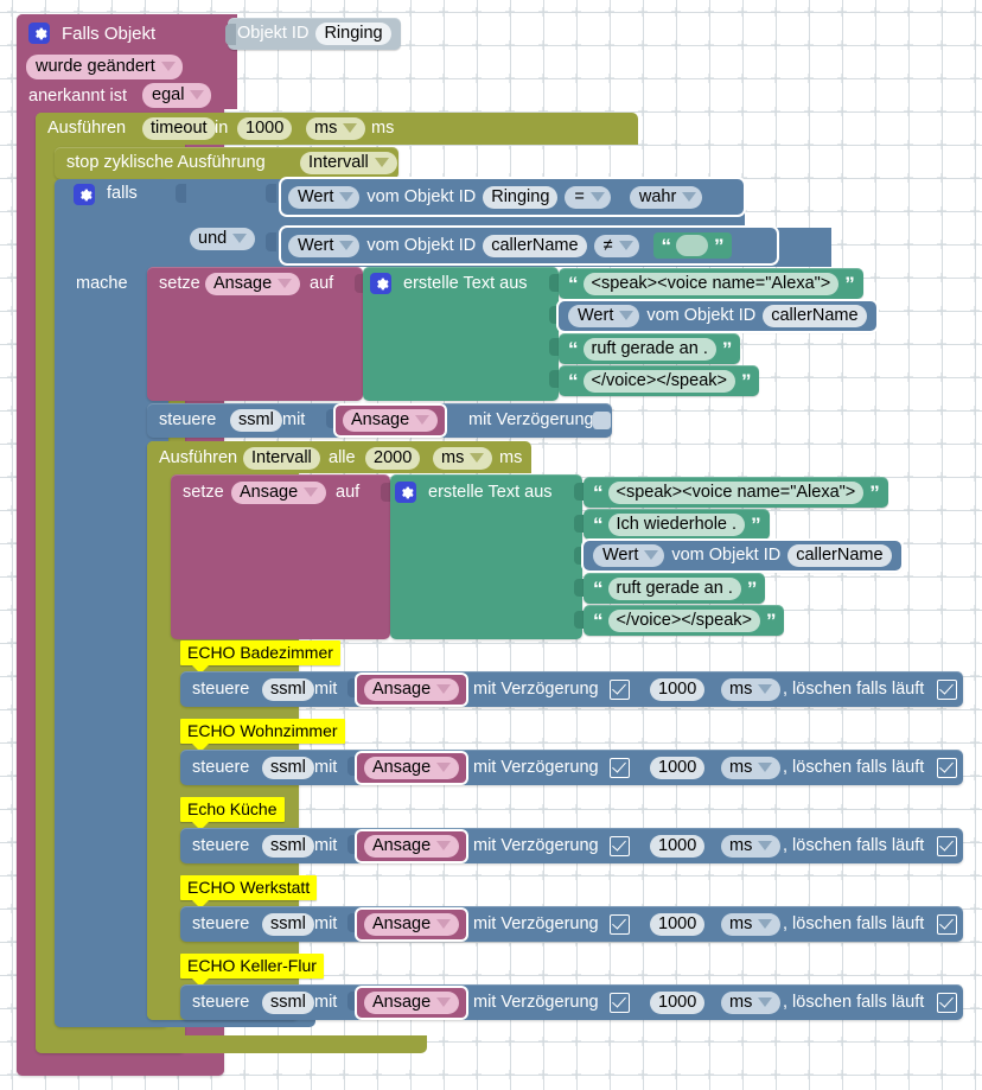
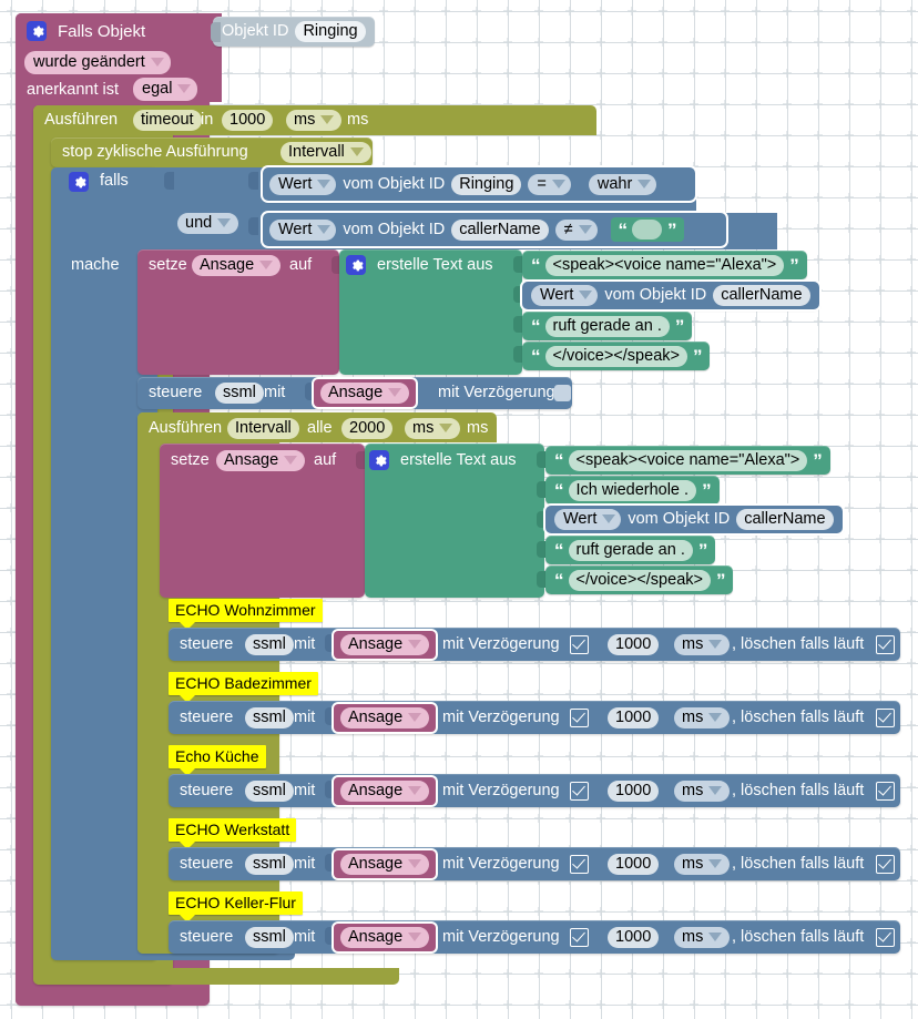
  Falls Objekt
  Objekt ID
  Ringing
  wurde geändert
  anerkannt ist
  egal
  Ausführen
  timeout
  in
  1000
  ms
  ms
  stop zyklische Ausführung
  Intervall
  falls
  und
  Wert
  vom Objekt ID
  Ringing
  =
  wahr
  Wert
  vom Objekt ID
  callerName
  ≠
  “
  ”
  mache
  setze
  Ansage
  auf
  erstelle Text aus
  “
  <speak><voice name="Alexa">
  ”
  Wert
  vom Objekt ID
  callerName
  “
  ruft gerade an .
  ”
  “
  </voice></speak>
  ”
  steuere
  ssml
  mit
  Ansage
  mit Verzögerung
  Ausführen
  Intervall
  alle
  2000
  ms
  ms
  setze
  Ansage
  auf
  erstelle Text aus
  “
  <speak><voice name="Alexa">
  ”
  “
  Ich wiederhole .
  ”
  Wert
  vom Objekt ID
  callerName
  “
  ruft gerade an .
  ”
  “
  </voice></speak>
  ”
- ECHO Badezimmer
+ ECHO Wohnzimmer
  steuere
  ssml
  mit
  Ansage
  mit Verzögerung
  1000
  ms
  , löschen falls läuft
- ECHO Wohnzimmer
+ ECHO Badezimmer
  steuere
  ssml
  mit
  Ansage
  mit Verzögerung
  1000
  ms
  , löschen falls läuft
  Echo Küche
  steuere
  ssml
  mit
  Ansage
  mit Verzögerung
  1000
  ms
  , löschen falls läuft
  ECHO Werkstatt
  steuere
  ssml
  mit
  Ansage
  mit Verzögerung
  1000
  ms
  , löschen falls läuft
  ECHO Keller-Flur
  steuere
  ssml
  mit
  Ansage
  mit Verzögerung
  1000
  ms
  , löschen falls läuft
